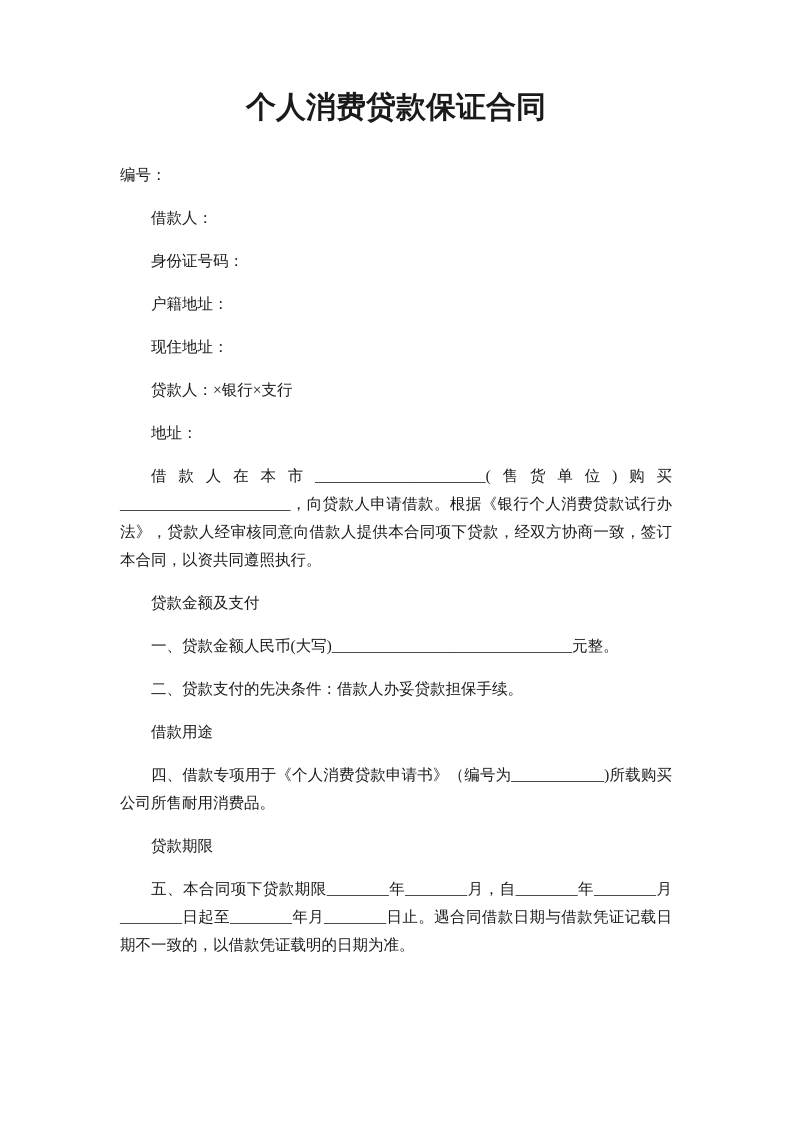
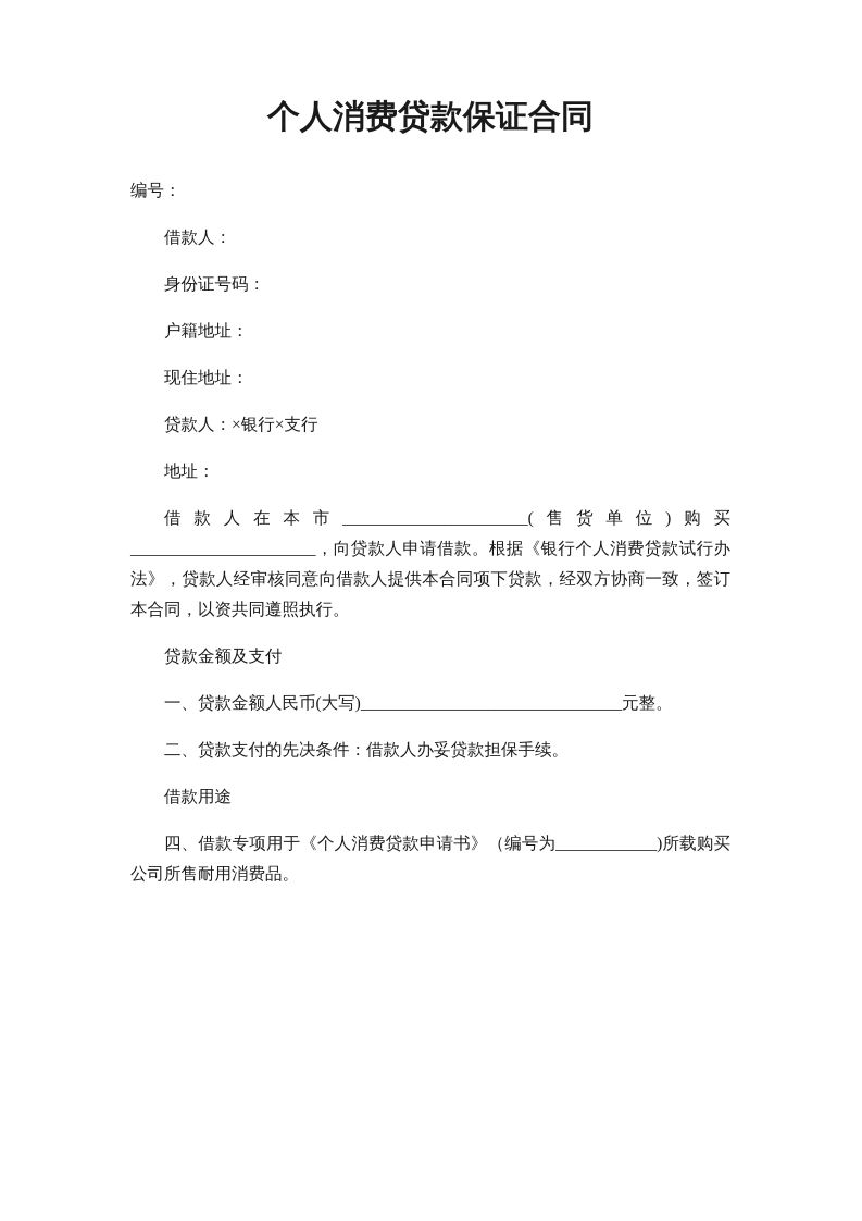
  个人消费贷款保证合同
  编号：
  借款人：
  身份证号码：
  户籍地址：
  现住地址：
  贷款人：×银行×支行
  地址：
  借款人在本市______________________(售货单位)购买______________________，向贷款人申请借款。根据《银行个人消费贷款试行办法》，贷款人经审核同意向借款人提供本合同项下贷款，经双方协商一致，签订本合同，以资共同遵照执行。
  贷款金额及支付
  一、贷款金额人民币(大写)_______________________________元整。
  二、贷款支付的先决条件：借款人办妥贷款担保手续。
  借款用途
  四、借款专项用于《个人消费贷款申请书》（编号为____________)所载购买公司所售耐用消费品。
- 贷款期限
- 五、本合同项下贷款期限________年________月，自________年________月________日起至________年月________日止。遇合同借款日期与借款凭证记载日期不一致的，以借款凭证载明的日期为准。
